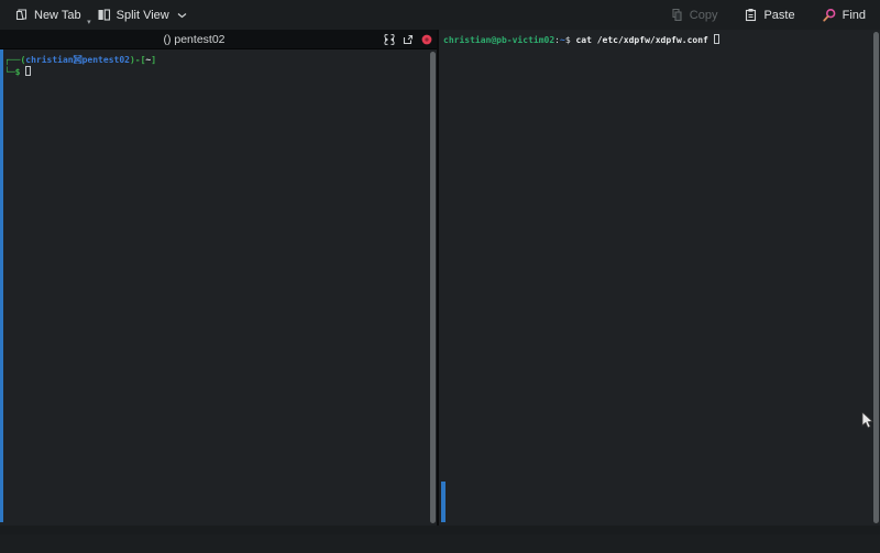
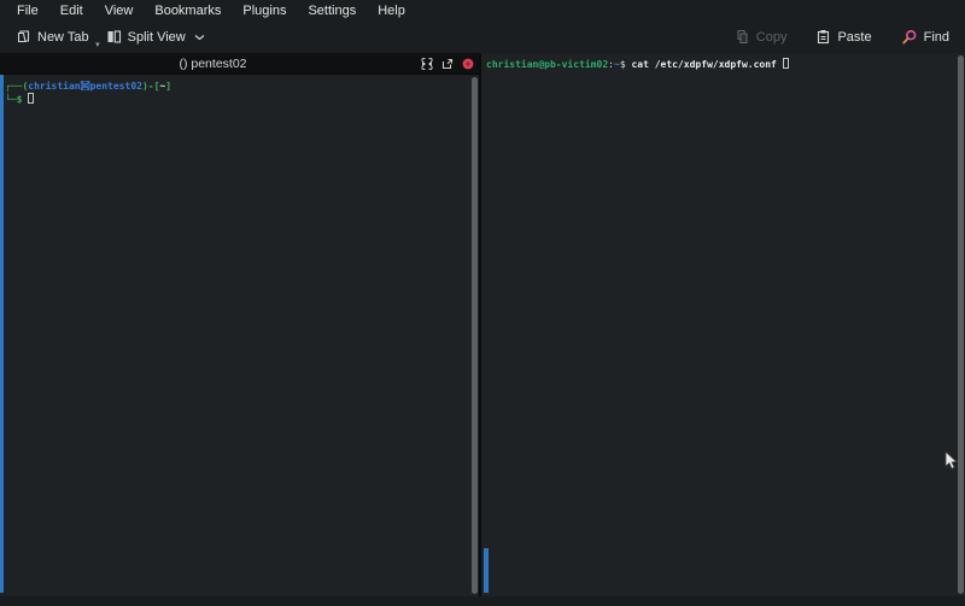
+ File
+ Edit
+ View
+ Bookmarks
+ Plugins
+ Settings
+ Help
  New Tab
  Split View
  Copy
  Paste
  Find
  () pentest02
  ┌──(christian㉏pentest02)-[~] └─$
  christian@pb-victim02:~$ cat /etc/xdpfw/xdpfw.conf
